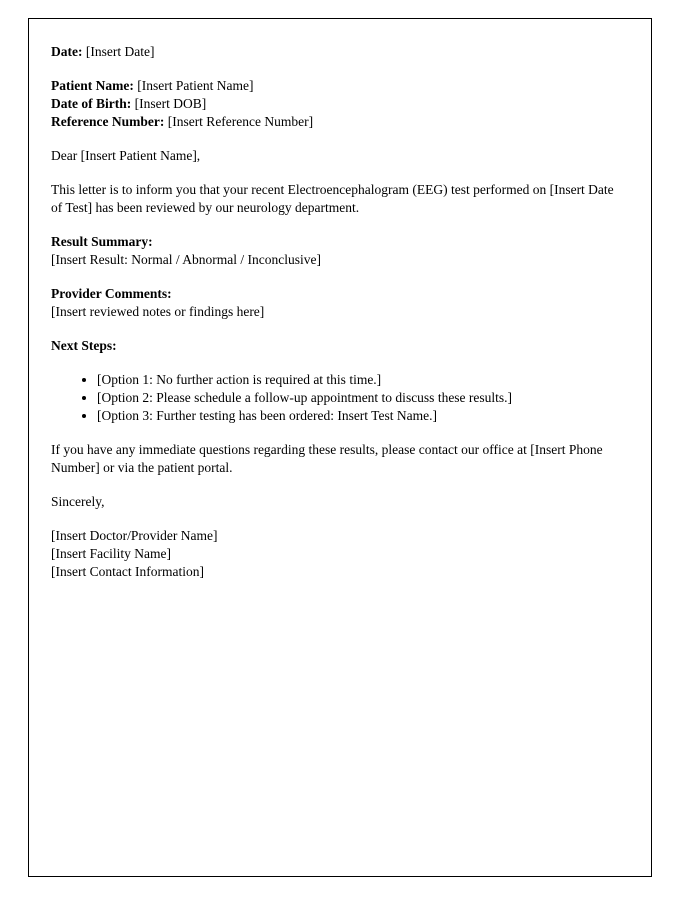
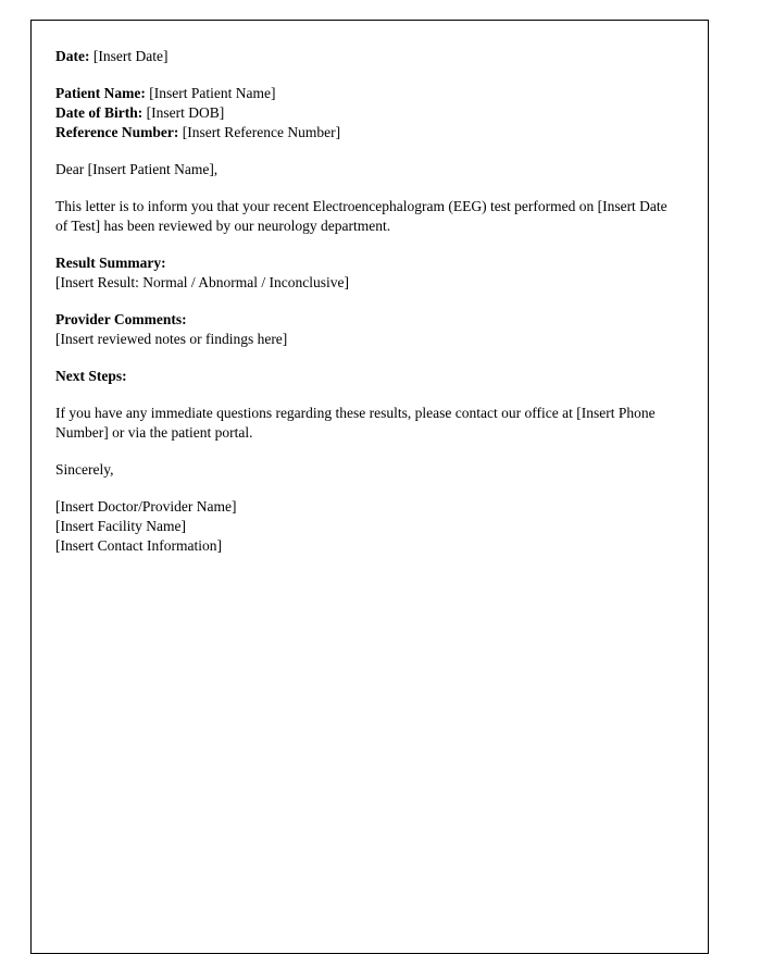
  Date: [Insert Date]
  Patient Name: [Insert Patient Name]
  Date of Birth: [Insert DOB]
  Reference Number: [Insert Reference Number]
  Dear [Insert Patient Name],
  This letter is to inform you that your recent Electroencephalogram (EEG) test performed on [Insert Date of Test] has been reviewed by our neurology department.
  Result Summary:
  [Insert Result: Normal / Abnormal / Inconclusive]
  Provider Comments:
  [Insert reviewed notes or findings here]
  Next Steps:
- [Option 1: No further action is required at this time.]
- [Option 2: Please schedule a follow-up appointment to discuss these results.]
- [Option 3: Further testing has been ordered: Insert Test Name.]
  If you have any immediate questions regarding these results, please contact our office at [Insert Phone Number] or via the patient portal.
  Sincerely,
  [Insert Doctor/Provider Name]
  [Insert Facility Name]
  [Insert Contact Information]
